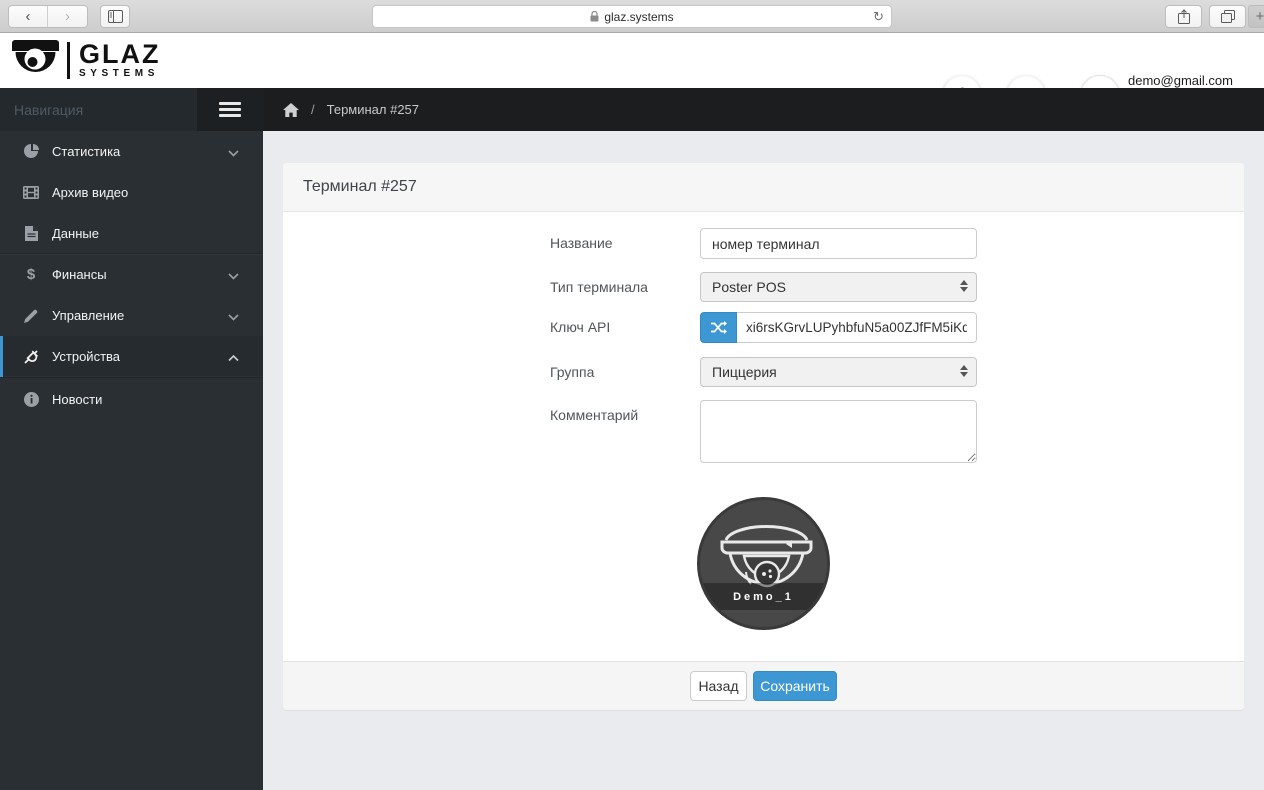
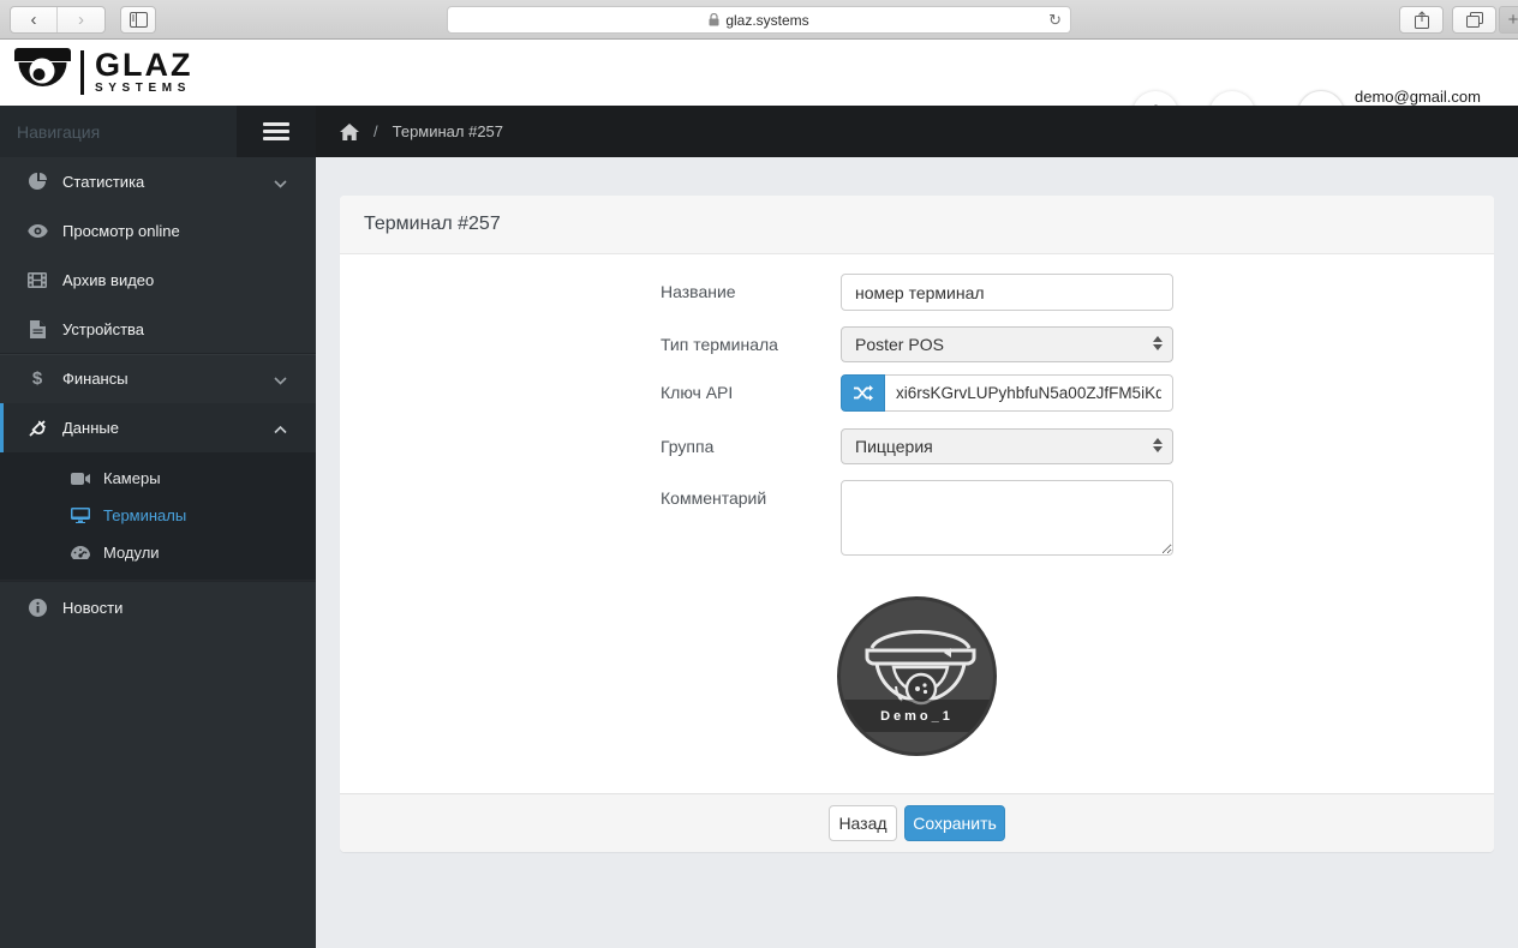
  ‹
  ›
  glaz.systems
  ↻
  +
  GLAZ
  SYSTEMS
  demo@gmail.com
  Навигация
  /
  Терминал #257
  Статистика
+ Просмотр online
  Архив видео
- Данные
+ Устройства
  $
  Финансы
- Управление
- Устройства
+ Данные
+ Камеры
+ Терминалы
+ Модули
  Новости
  Терминал #257
  Название
  номер терминал
  Тип терминала
  Poster POS
  Ключ API
  xi6rsKGrvLUPyhbfuN5a00ZJfFM5iKd
  Группа
  Пиццерия
  Комментарий
  Demo_1
  Назад
  Сохранить
